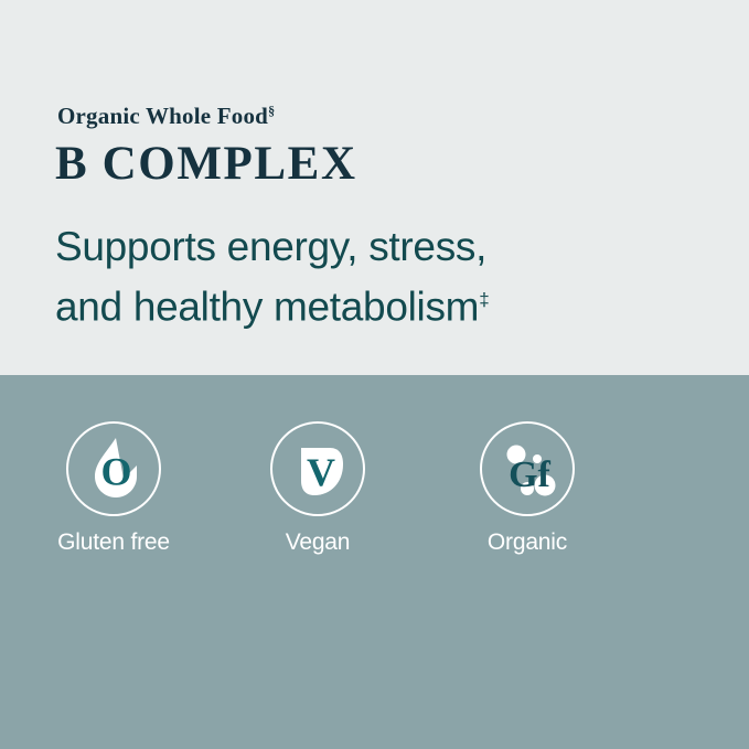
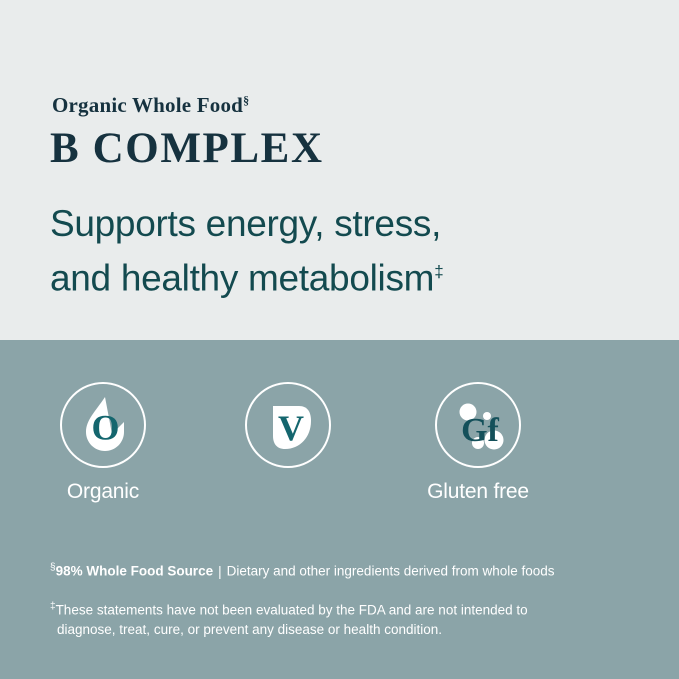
  Organic Whole Food§
  B COMPLEX
  Supports energy, stress,
  and healthy metabolism‡
  O
- Gluten free
+ Organic
  V
- Vegan
  Gf
- Organic
+ Gluten free
+ §98% Whole Food Source | Dietary and other ingredients derived from whole foods
+ ‡These statements have not been evaluated by the FDA and are not intended to
+ diagnose, treat, cure, or prevent any disease or health condition.
